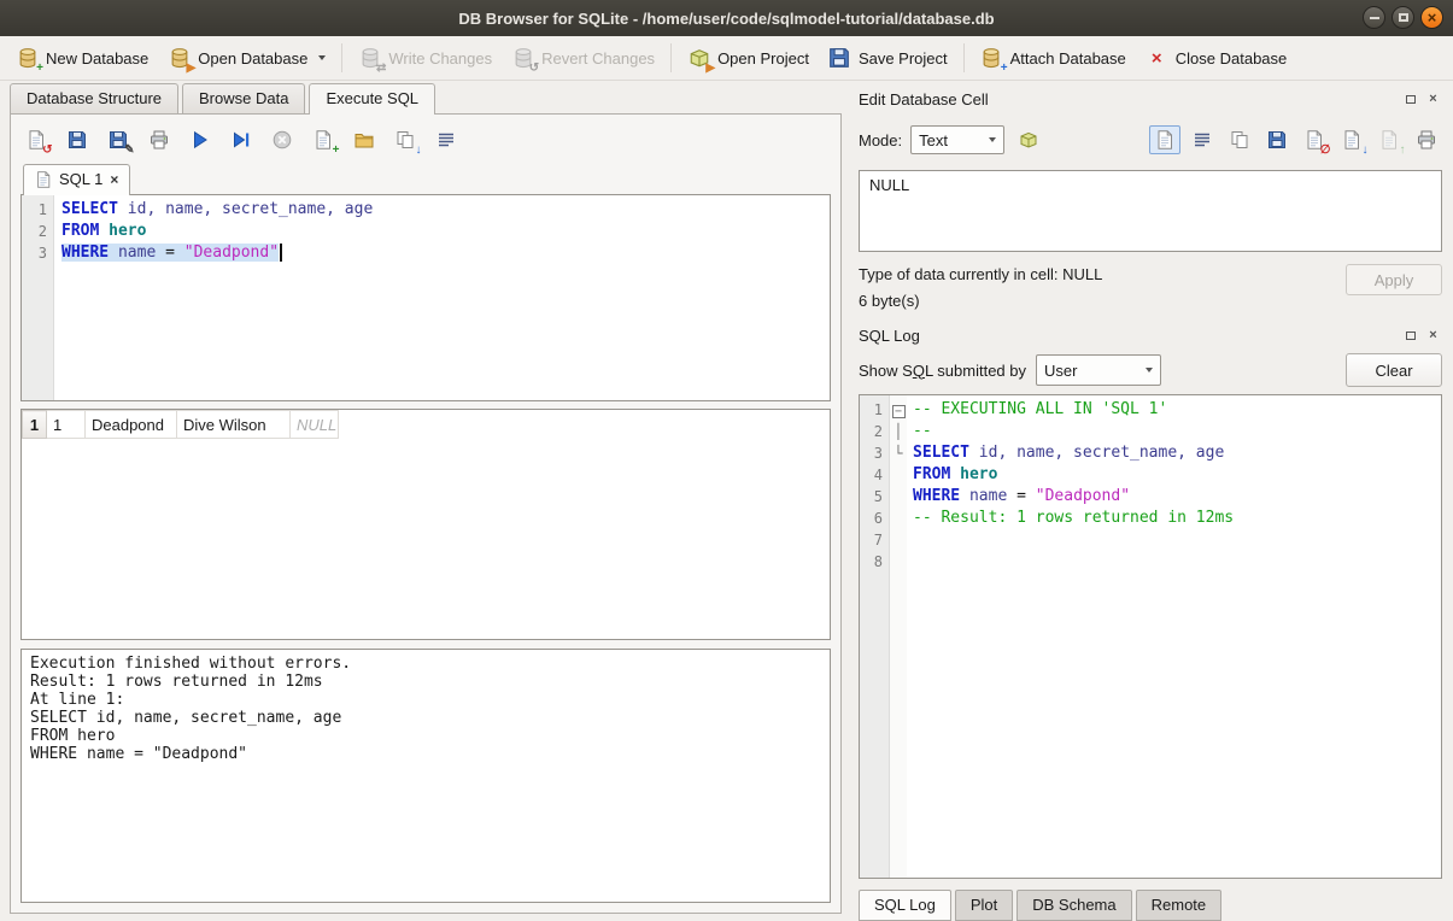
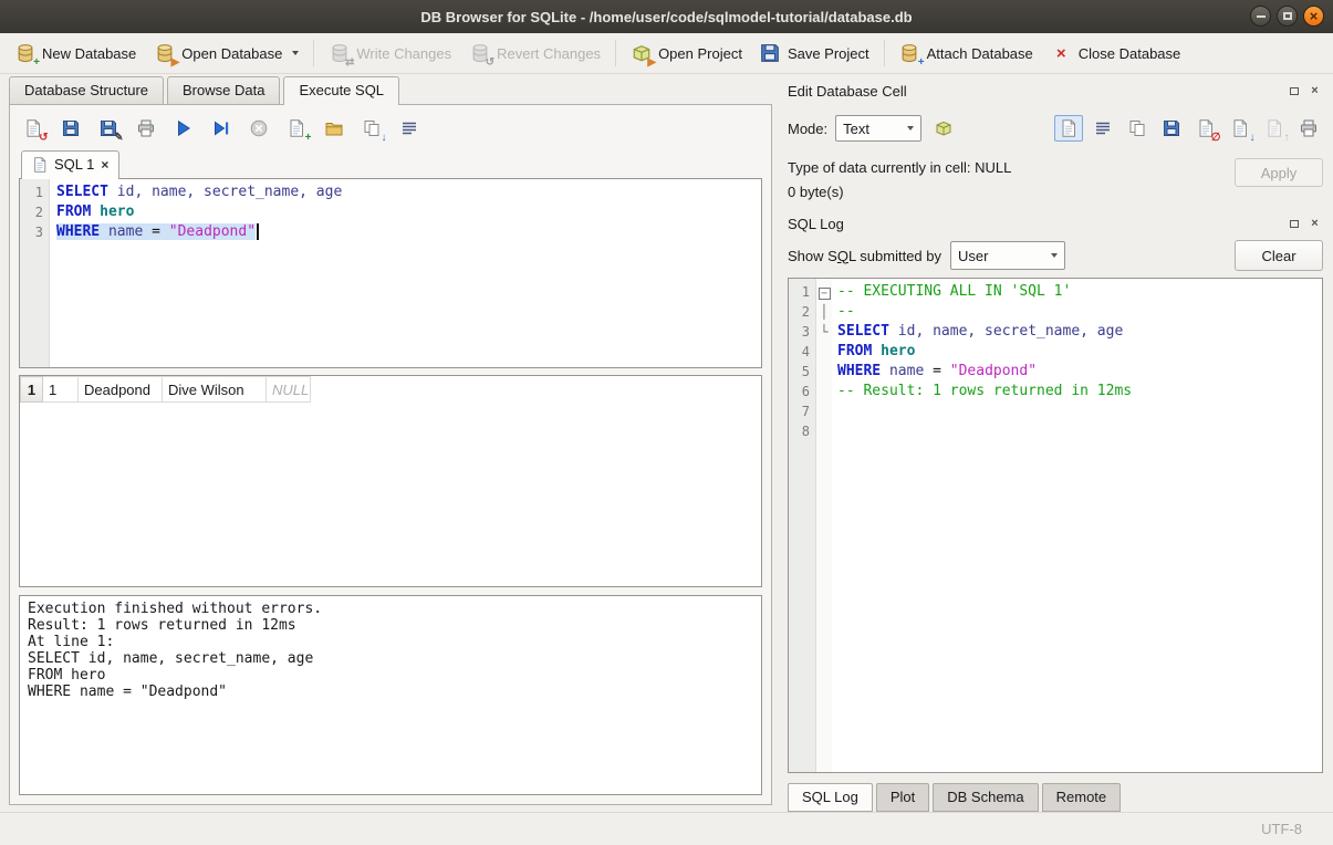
  DB Browser for SQLite - /home/user/code/sqlmodel-tutorial/database.db
  ×
  +
  New Database
  ▶
  Open Database
  ⇄
  Write Changes
  ↺
  Revert Changes
  ▶
  Open Project
  Save Project
  +
  Attach Database
  ×
  Close Database
  Database Structure
  Browse Data
  Execute SQL
  ↺
  ✎
  +
  ↓
  SQL 1
  ×
  1
  2
  3
  SELECT id, name, secret_name, age
  FROM hero
  WHERE name = "Deadpond"
  1	1	Deadpond	Dive Wilson	NULL
  Execution finished without errors.
  Result: 1 rows returned in 12ms
  At line 1:
  SELECT id, name, secret_name, age
  FROM hero
  WHERE name = "Deadpond"
  Edit Database Cell
  ×
  Mode:
  Text
  ∅
  ↓
  ↑
- NULL
  Type of data currently in cell: NULL
- 6 byte(s)
+ 0 byte(s)
  Apply
  SQL Log
  ×
  Show SQL submitted by
  User
  Clear
  1
  2
  3
  4
  5
  6
  7
  8
  −
  │
  └
  -- EXECUTING ALL IN 'SQL 1'
  --
  SELECT id, name, secret_name, age
  FROM hero
  WHERE name = "Deadpond"
  -- Result: 1 rows returned in 12ms
  SQL Log
  Plot
  DB Schema
  Remote
+ UTF-8
